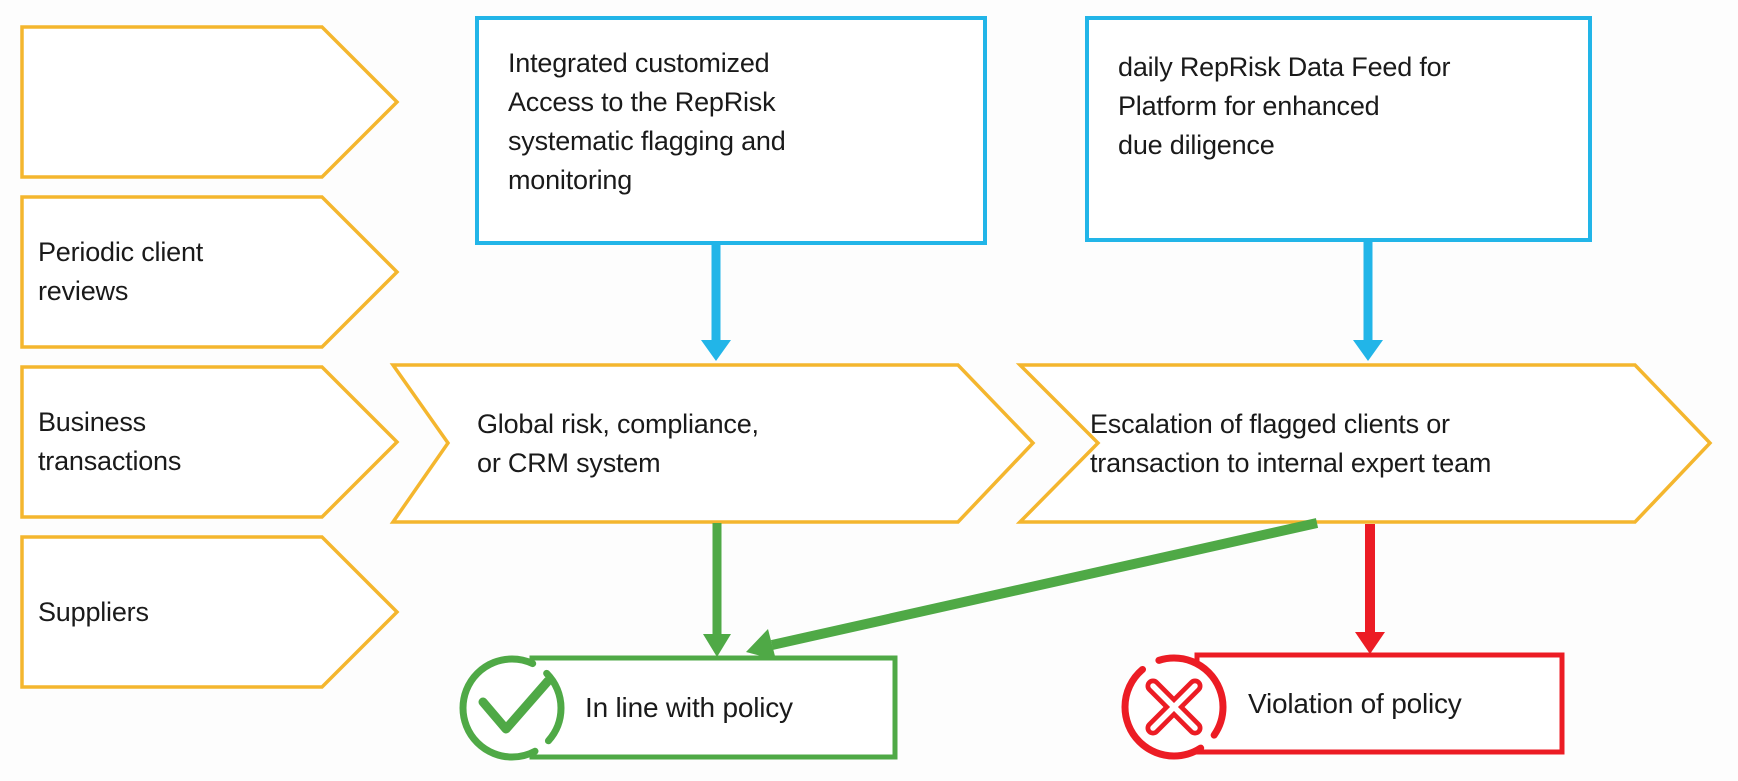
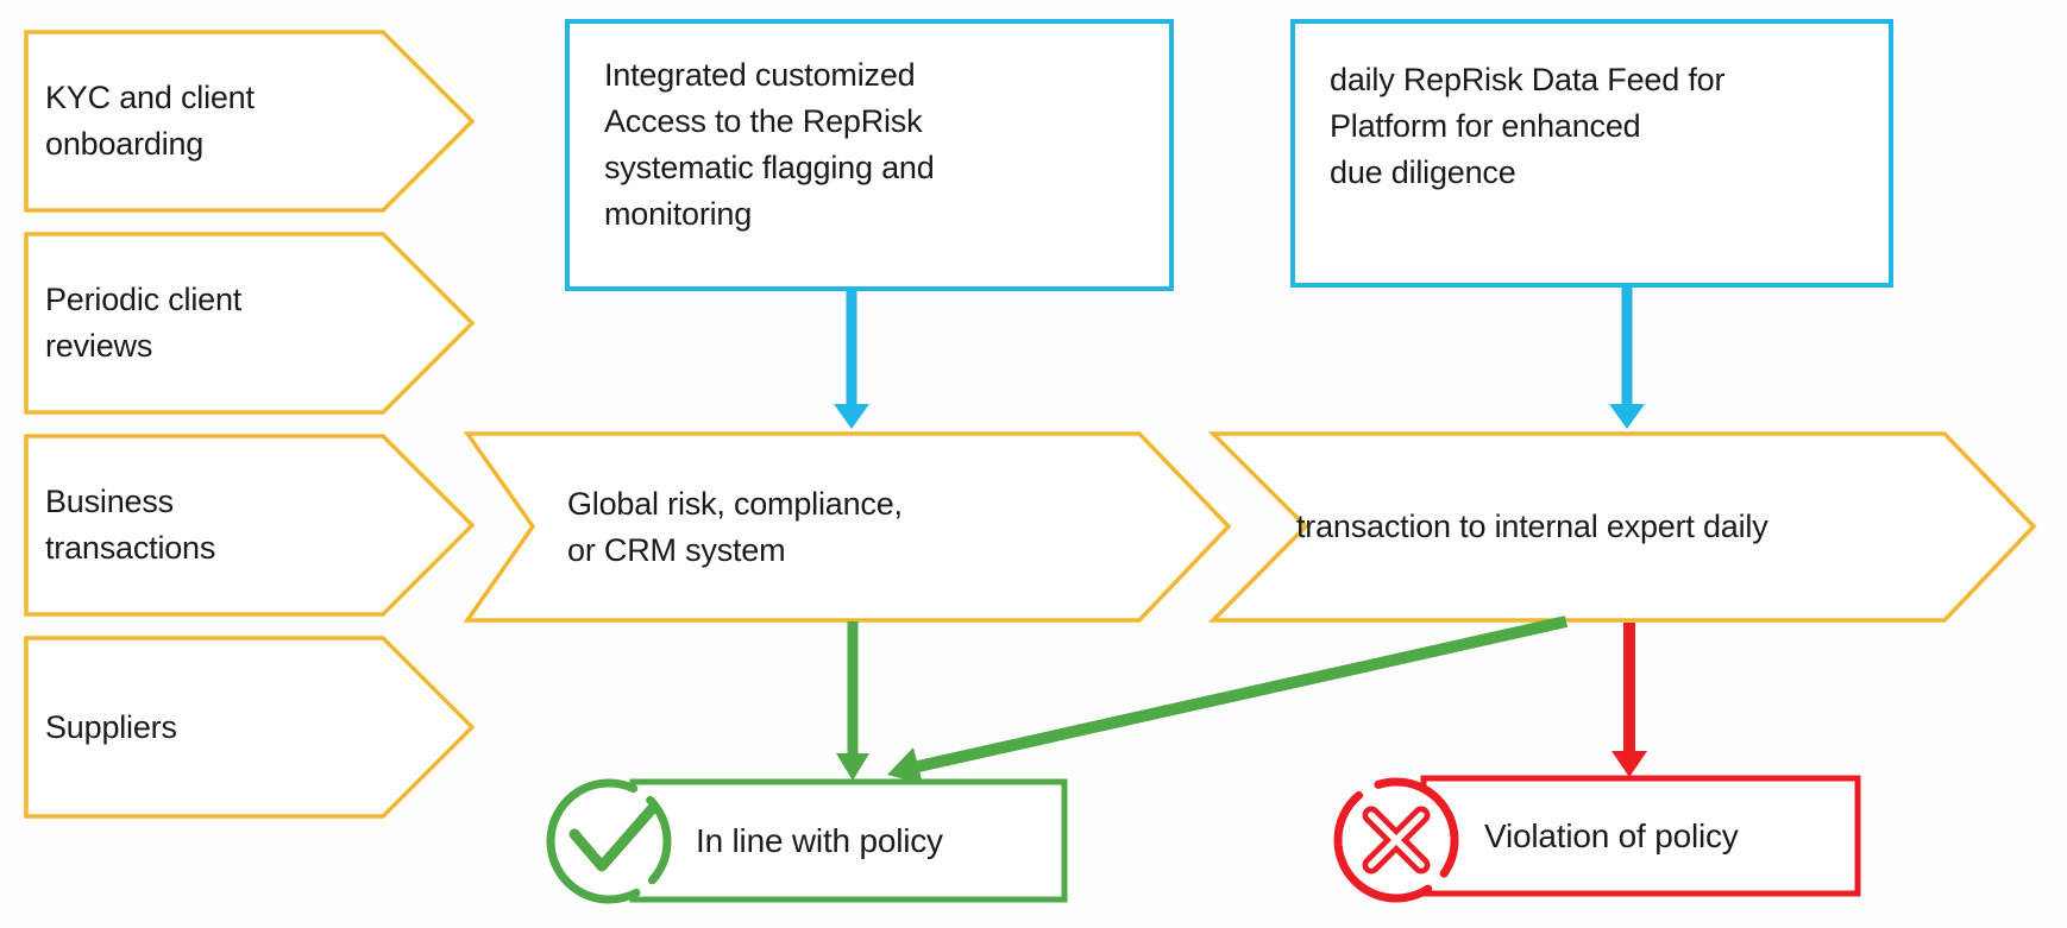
+ KYC and client
+ onboarding
  Periodic client
  reviews
  Business
  transactions
  Suppliers
  Integrated customized
  Access to the RepRisk
  systematic flagging and
  monitoring
  daily RepRisk Data Feed for
  Platform for enhanced
  due diligence
  Global risk, compliance,
  or CRM system
- Escalation of flagged clients or
- transaction to internal expert team
+ transaction to internal expert daily
  In line with policy
  Violation of policy
